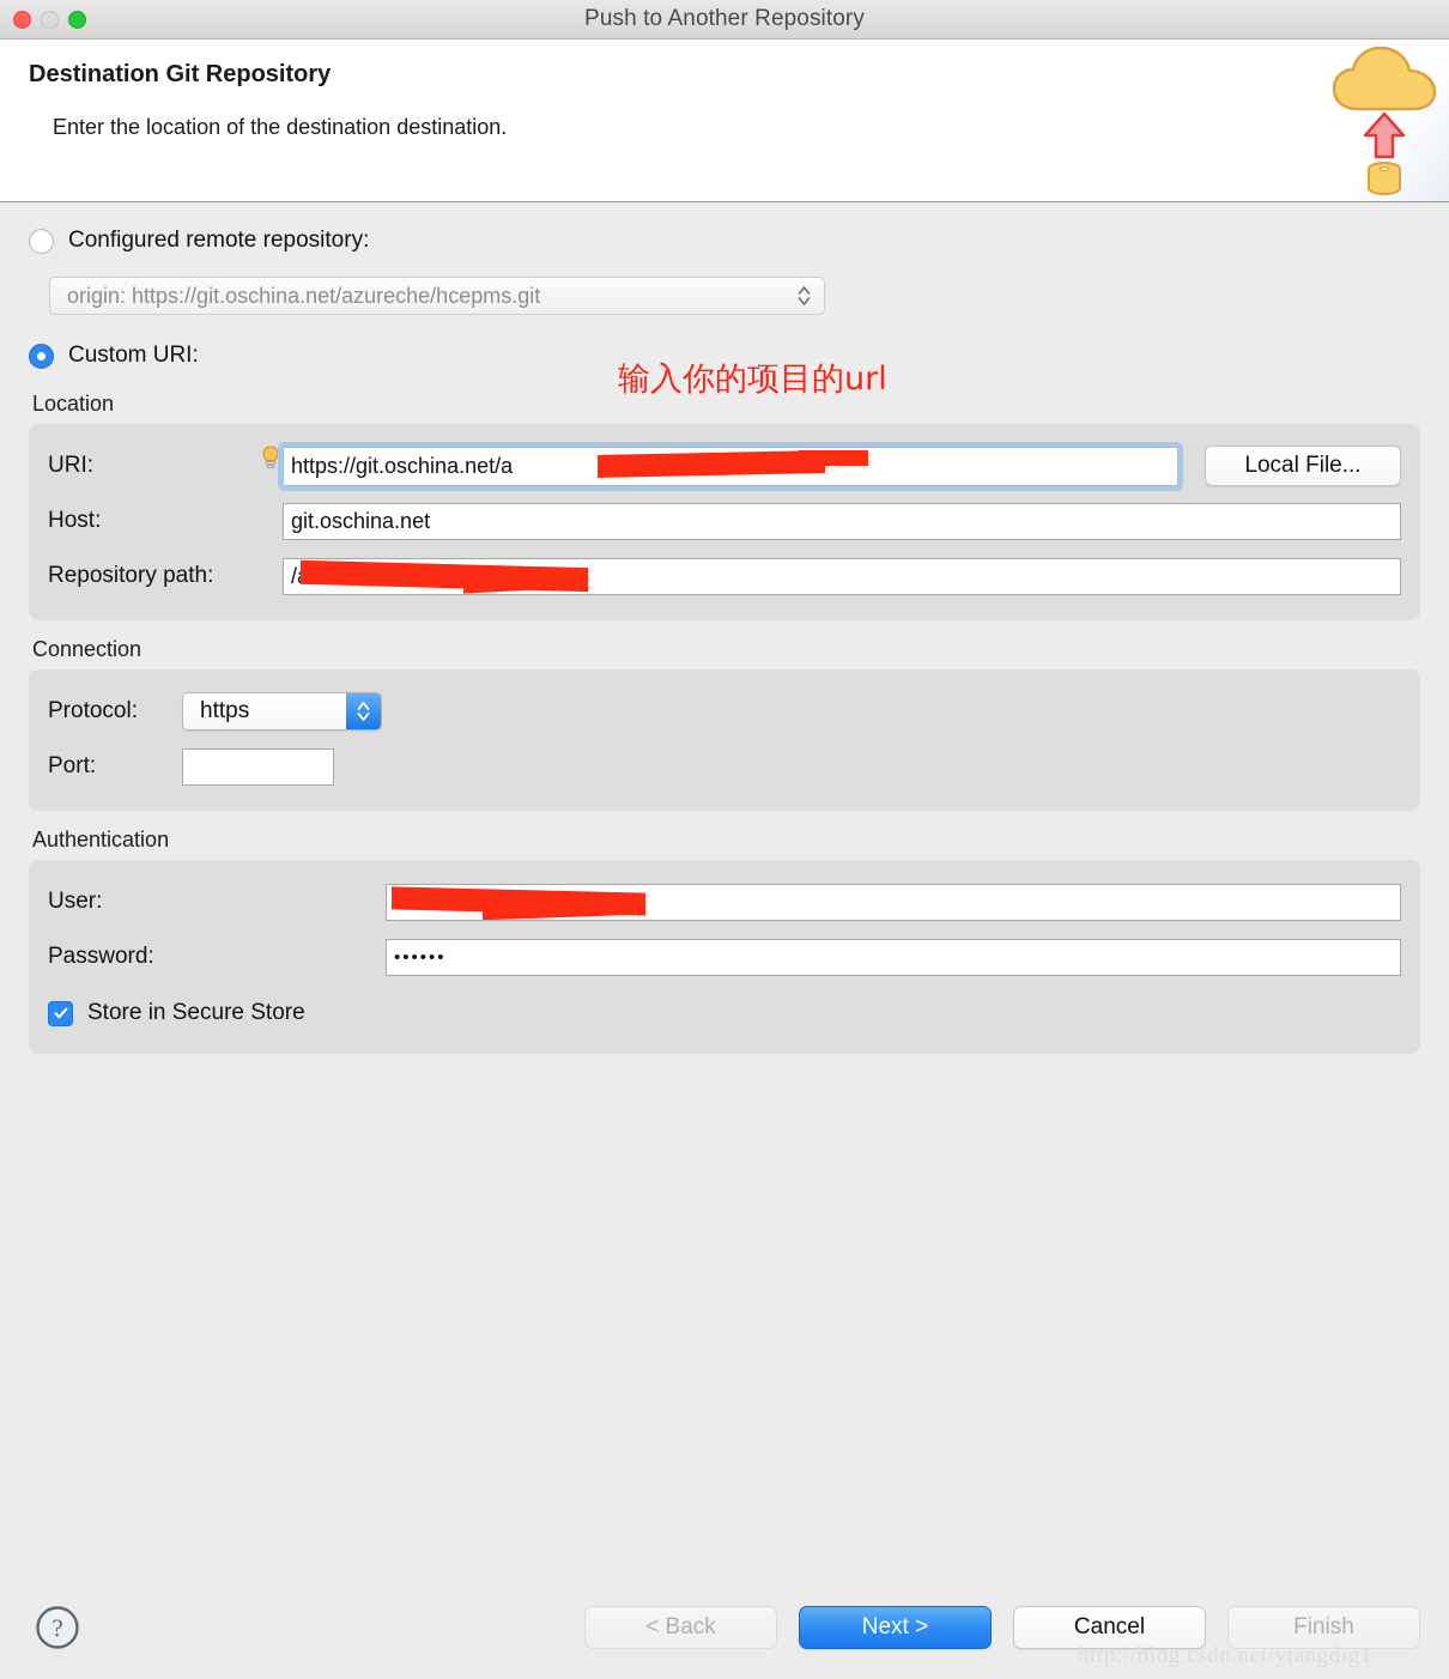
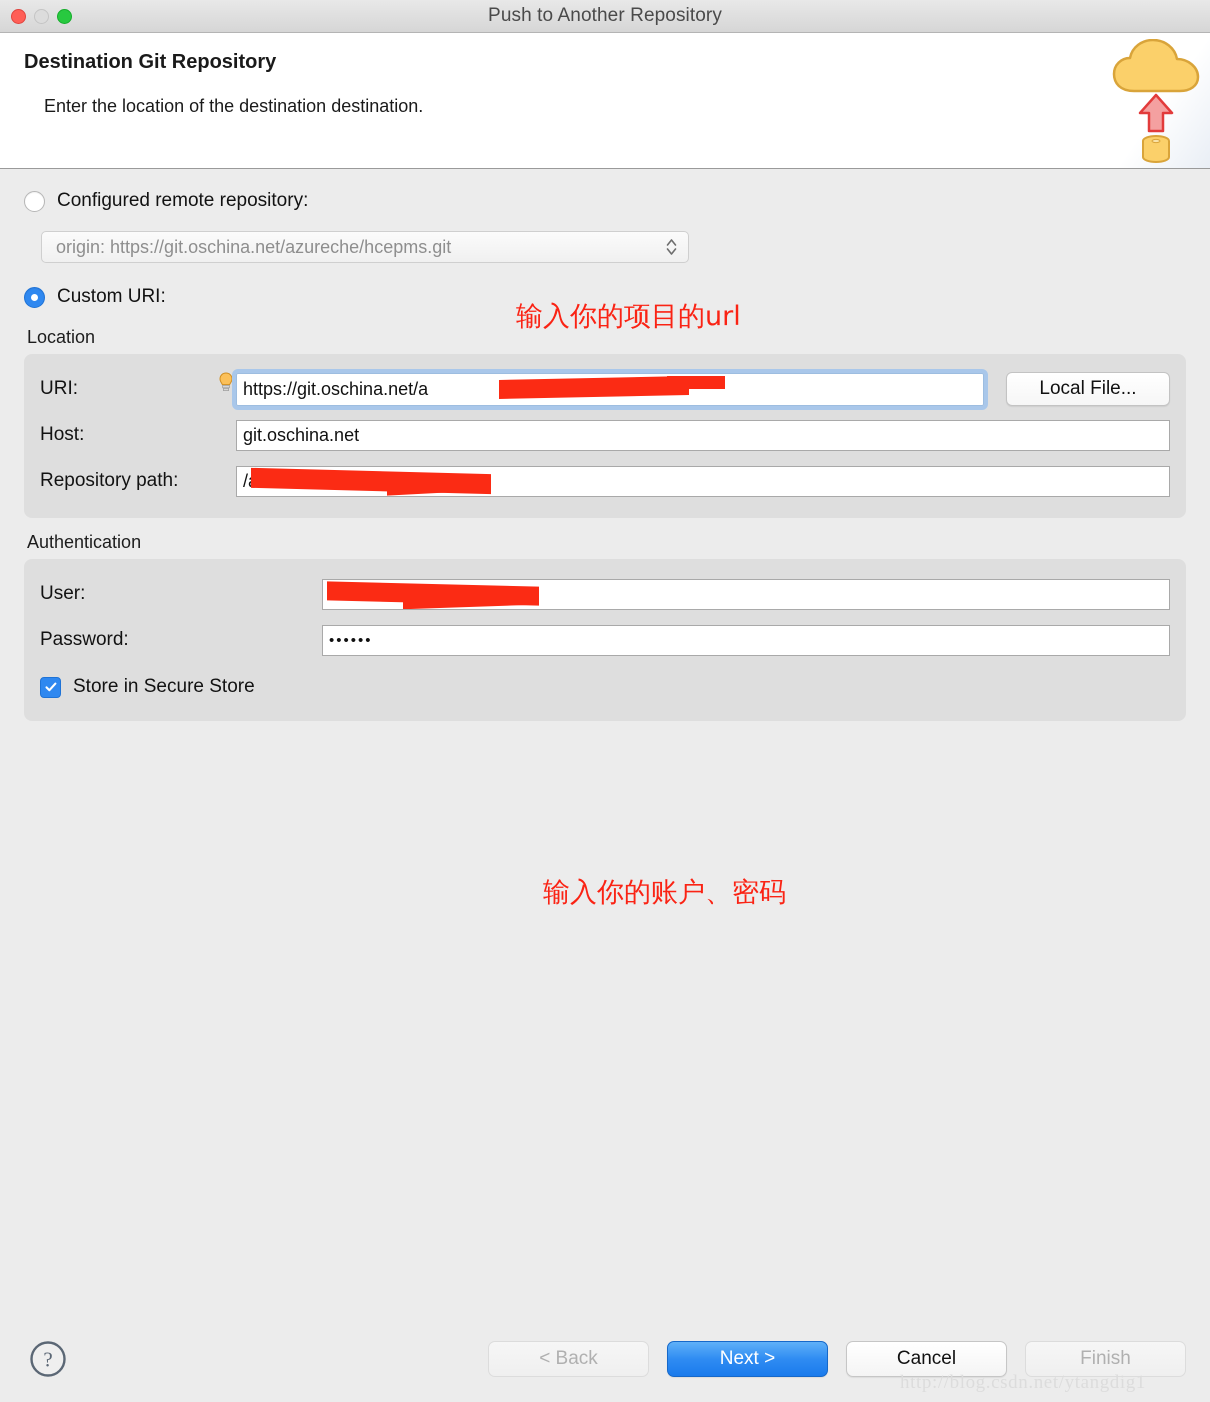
  Push to Another Repository
  Destination Git Repository
  Enter the location of the destination destination.
  输入你的项目的url
+ 输入你的账户、密码
  Configured remote repository:
  origin: https://git.oschina.net/azureche/hcepms.git
  Custom URI:
  Location
  URI:
  https://git.oschina.net/a
  Local File...
  Host:
  git.oschina.net
  Repository path:
- Connection
- Protocol:
- https
- Port:
  Authentication
  User:
  Password:
  ••••••
  Store in Secure Store
  ?
  < Back
  Next >
  Cancel
  Finish
  http://blog.csdn.net/ytangdig1
